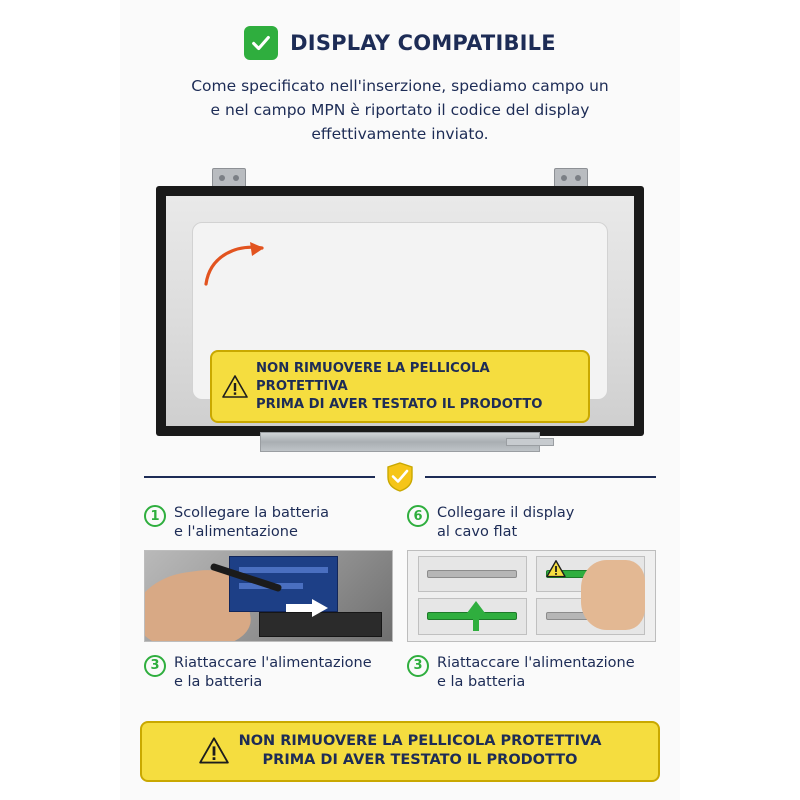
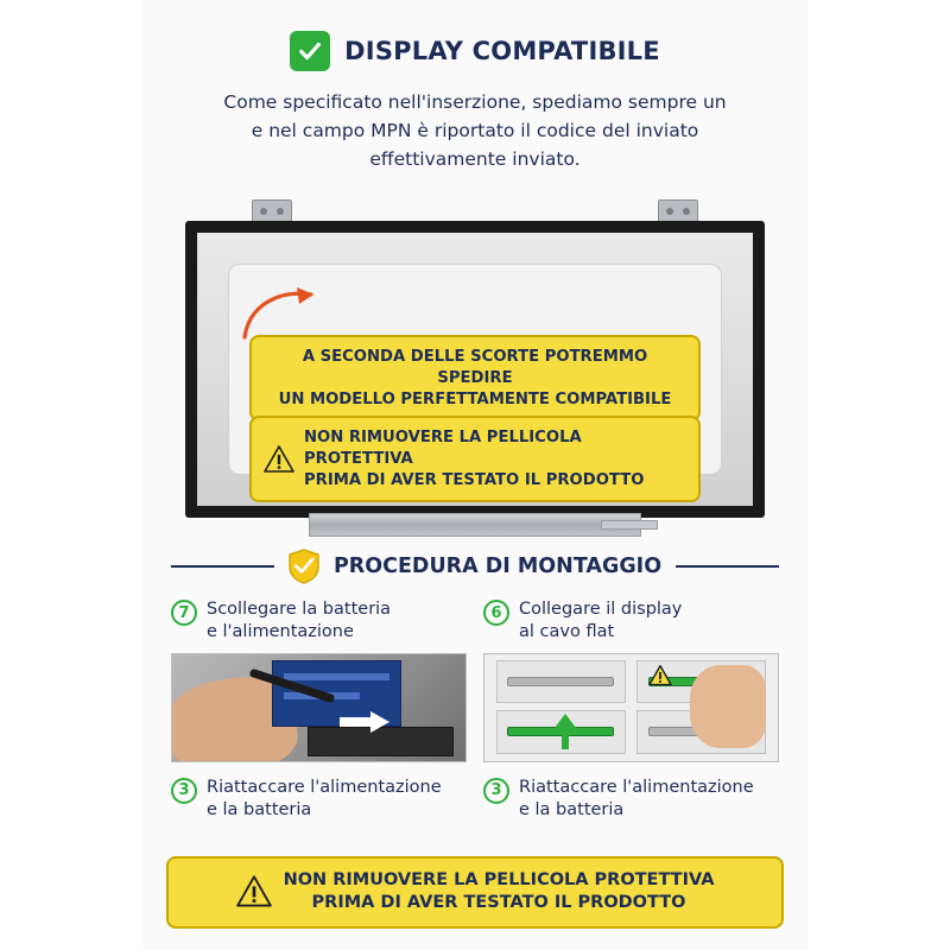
  DISPLAY COMPATIBILE
- Come specificato nell'inserzione, spediamo campo un
+ Come specificato nell'inserzione, spediamo sempre un
- e nel campo MPN è riportato il codice del display
+ e nel campo MPN è riportato il codice del inviato
  effettivamente inviato.
+ A SECONDA DELLE SCORTE POTREMMO SPEDIRE
+ UN MODELLO PERFETTAMENTE COMPATIBILE
  NON RIMUOVERE LA PELLICOLA PROTETTIVA
  PRIMA DI AVER TESTATO IL PRODOTTO
+ PROCEDURA DI MONTAGGIO
- 1
+ 7
  Scollegare la batteria
  e l'alimentazione
  6
  Collegare il display
  al cavo flat
  3
  Riattaccare l'alimentazione
  e la batteria
  3
  Riattaccare l'alimentazione
  e la batteria
  NON RIMUOVERE LA PELLICOLA PROTETTIVA
  PRIMA DI AVER TESTATO IL PRODOTTO
